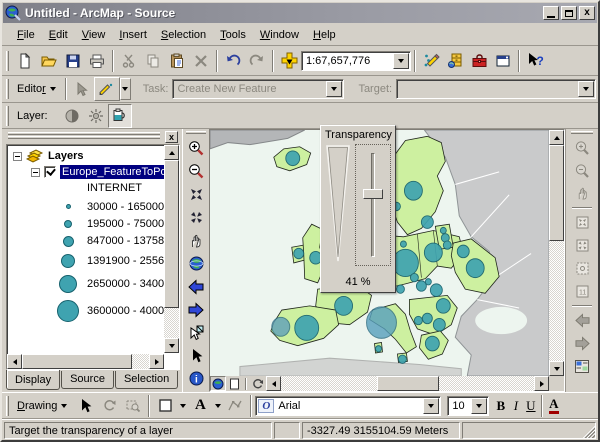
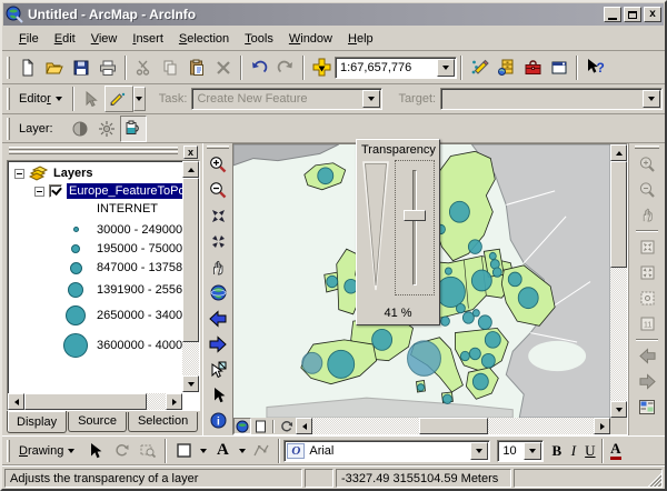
- Untitled - ArcMap - Source
+ Untitled - ArcMap - ArcInfo
  x
  File
  Edit
  View
  Insert
  Selection
  Tools
  Window
  Help
  1:67,657,776
  ?
  Editor
  Task:
  Create New Feature
  Target:
  Layer:
  x
  Layers
  Europe_FeatureToP
  INTERNET
- 30000 - 165000
+ 30000 - 249000
  195000 - 75000
  847000 - 13758
  1391900 - 2556
  2650000 - 3400
  3600000 - 4000
  Display
  Source
  Selection
  i
  Transparency
  41 %
  Drawing
  A
  O
  Arial
  10
  B
  I
  U
  A
- Target the transparency of a layer
+ Adjusts the transparency of a layer
  -3327.49 3155104.59 Meters
